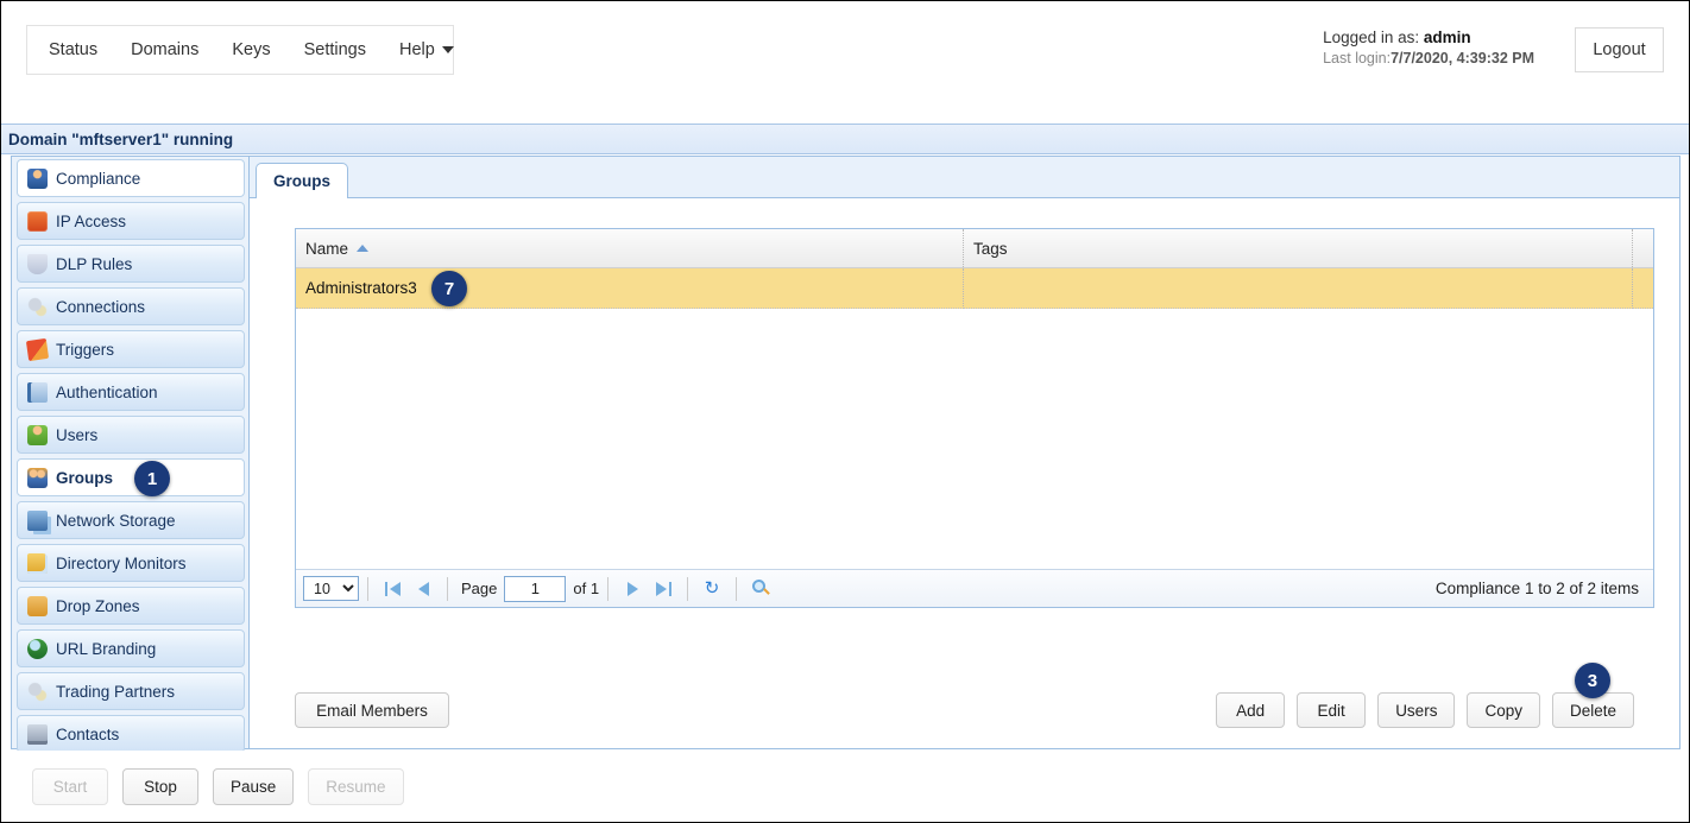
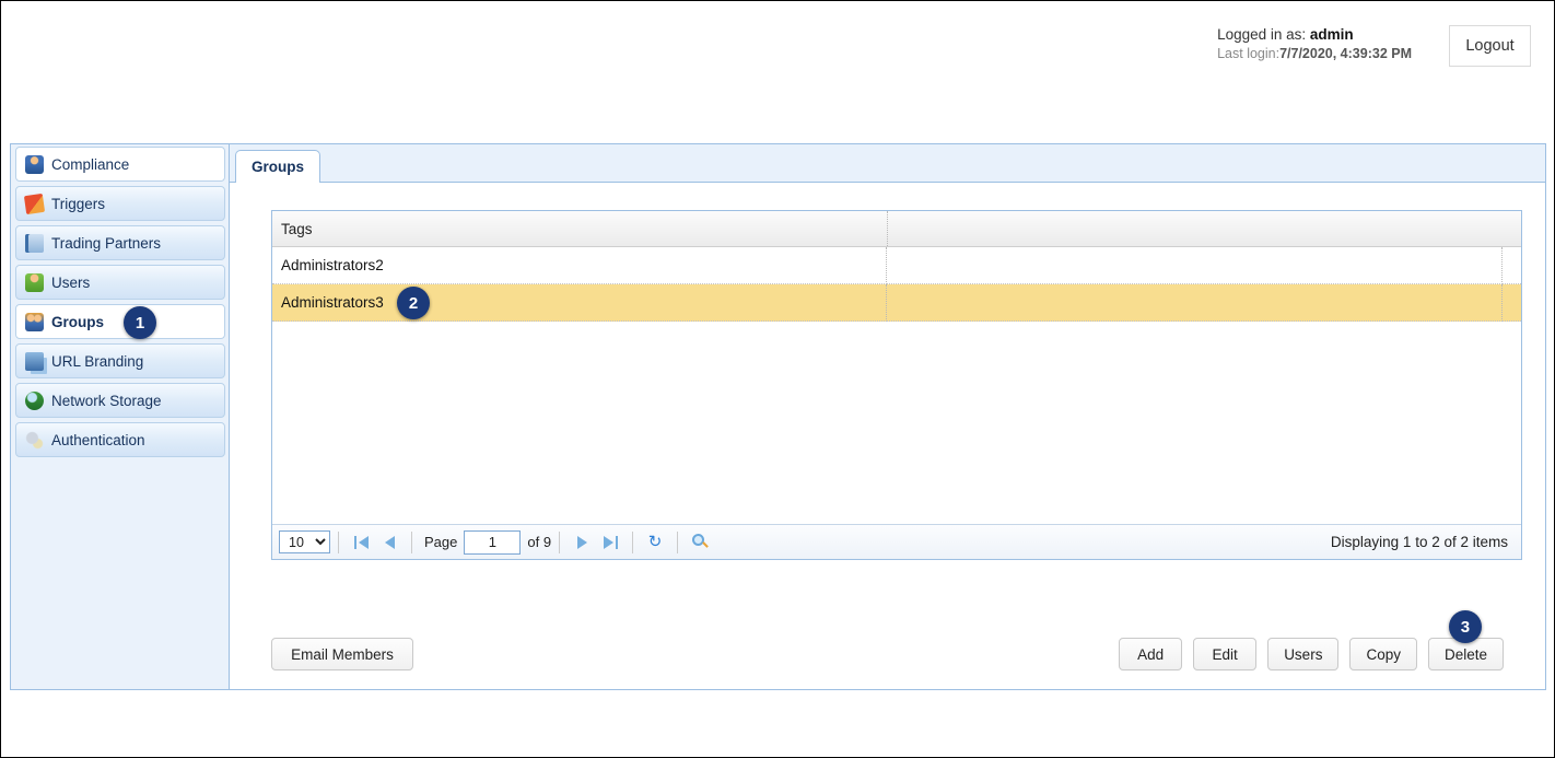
- Status
- Domains
- Keys
- Settings
- Help
  Logged in as: admin
  Last login:7/7/2020, 4:39:32 PM
  Logout
- Domain "mftserver1" running
  Compliance
- IP Access
- DLP Rules
- Connections
  Triggers
- Authentication
+ Trading Partners
  Users
  Groups
  1
- Network Storage
+ URL Branding
- Directory Monitors
- Drop Zones
- URL Branding
+ Network Storage
- Trading Partners
+ Authentication
- Contacts
  Groups
- Name
  Tags
+ Administrators2
  Administrators3
- 7
+ 2
  10
  Page
  1
- of 1
+ of 9
  ↻
- Compliance 1 to 2 of 2 items
+ Displaying 1 to 2 of 2 items
  Email Members
  Add
  Edit
  Users
  Copy
  Delete
  3
- Start
- Stop
- Pause
- Resume
